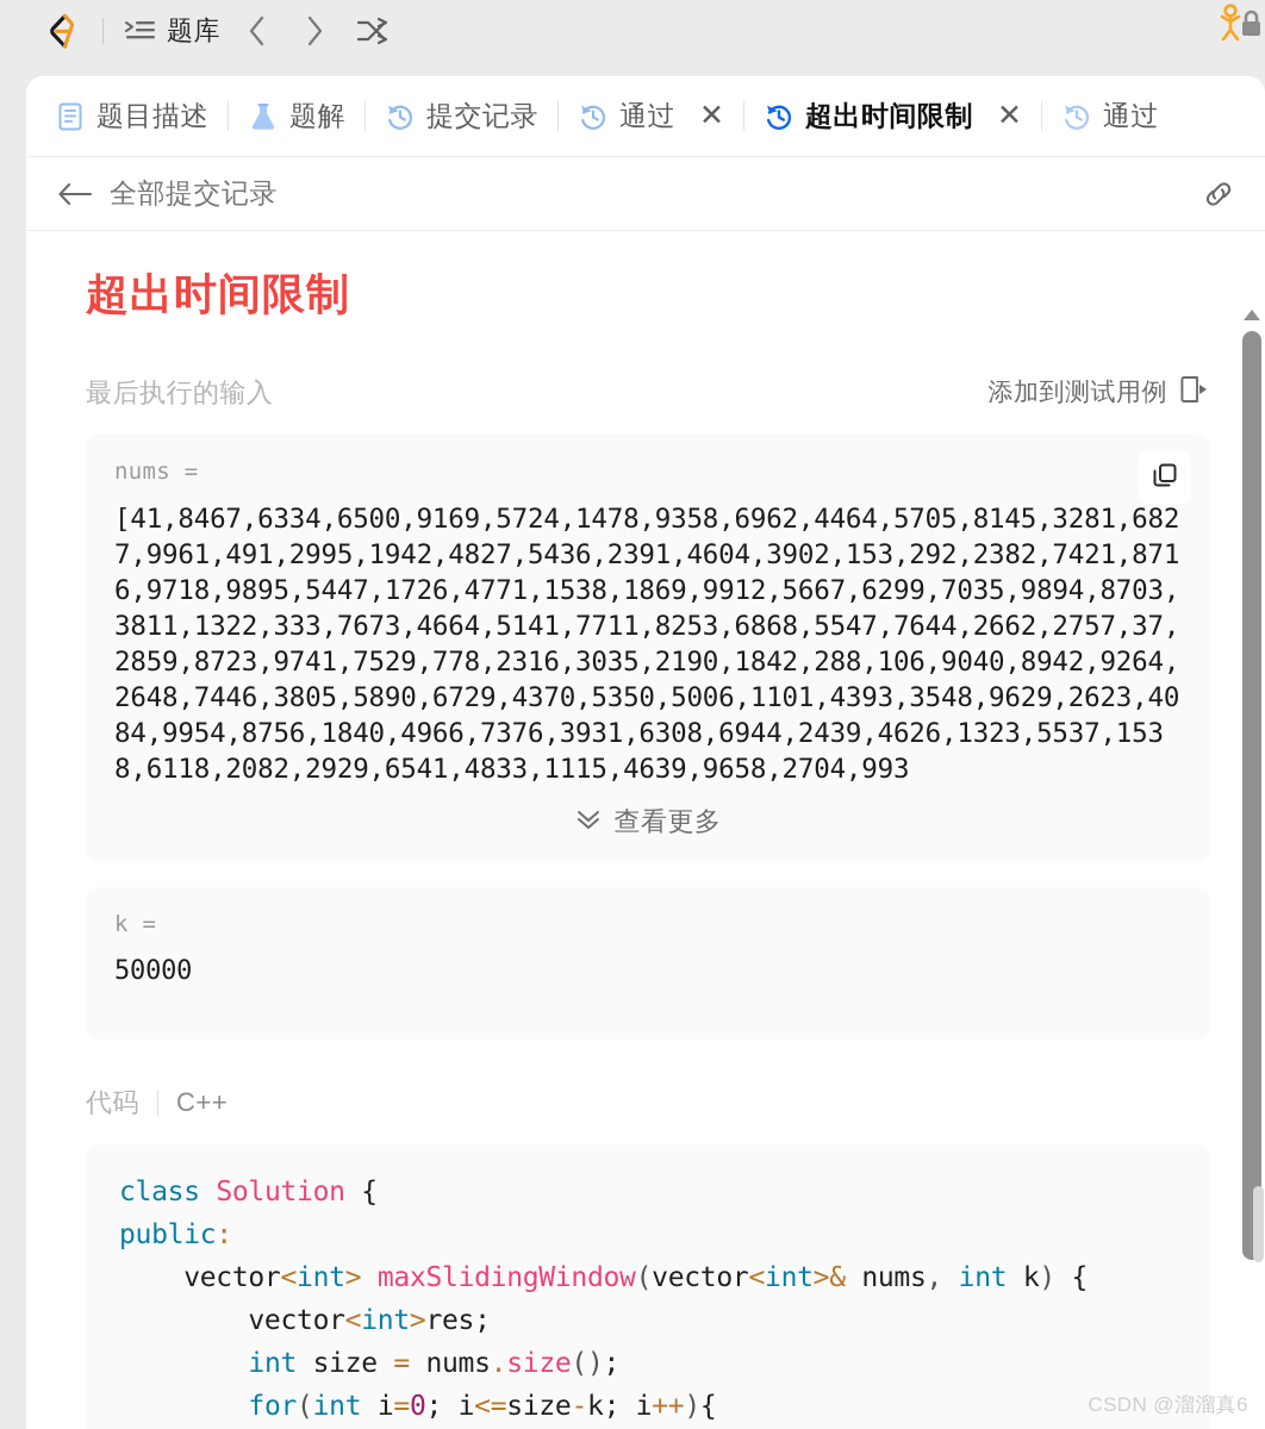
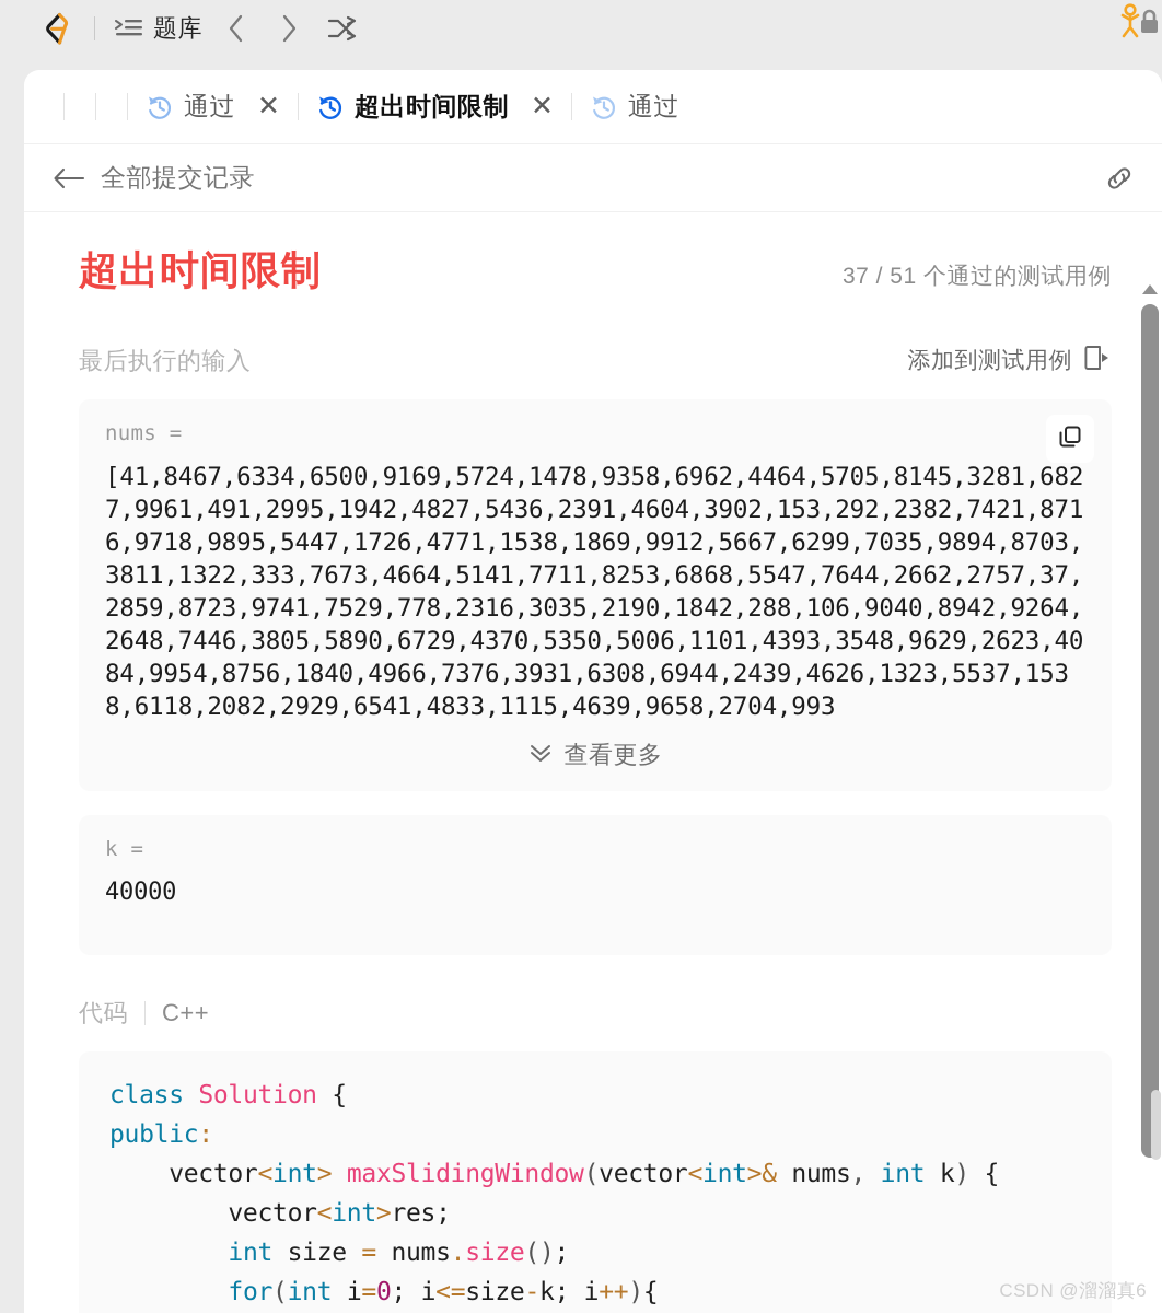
  题库
- 题目描述
- 题解
- 提交记录
  通过
  ✕
  超出时间限制
  ✕
  通过
  全部提交记录
  超出时间限制
+ 37 / 51 个通过的测试用例
  最后执行的输入
  添加到测试用例
  nums =
  [41,8467,6334,6500,9169,5724,1478,9358,6962,4464,5705,8145,3281,6827,9961,491,2995,1942,4827,5436,2391,4604,3902,153,292,2382,7421,8716,9718,9895,5447,1726,4771,1538,1869,9912,5667,6299,7035,9894,8703,3811,1322,333,7673,4664,5141,7711,8253,6868,5547,7644,2662,2757,37,2859,8723,9741,7529,778,2316,3035,2190,1842,288,106,9040,8942,9264,2648,7446,3805,5890,6729,4370,5350,5006,1101,4393,3548,9629,2623,4084,9954,8756,1840,4966,7376,3931,6308,6944,2439,4626,1323,5537,1538,6118,2082,2929,6541,4833,1115,4639,9658,2704,993
  查看更多
  k =
- 50000
+ 40000
  代码
  C++
  class Solution { public: vector<int> maxSlidingWindow(vector<int>& nums, int k) { vector<int>res; int size = nums.size(); for(int i=0; i<=size-k; i++){
  CSDN @溜溜真6
